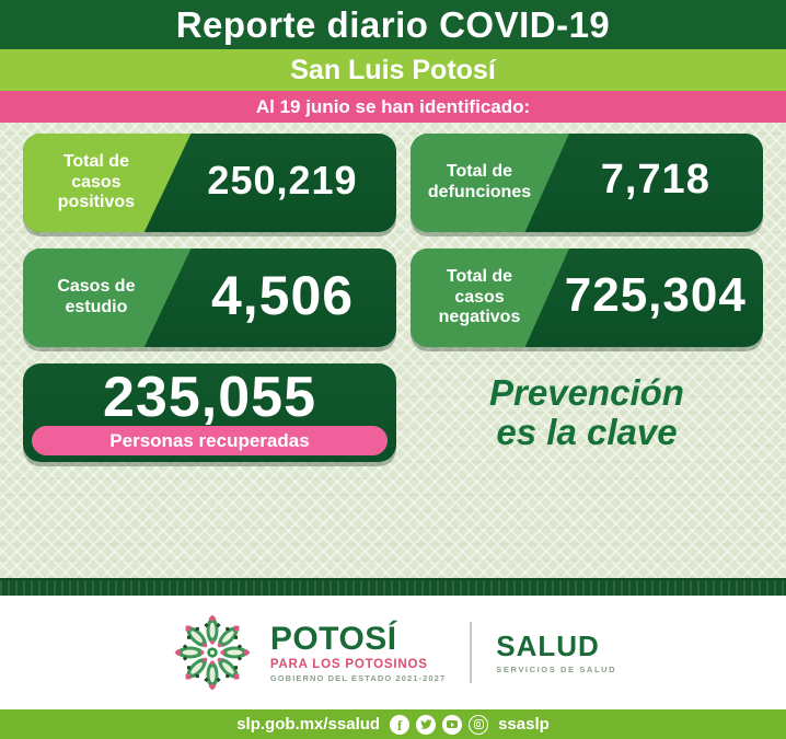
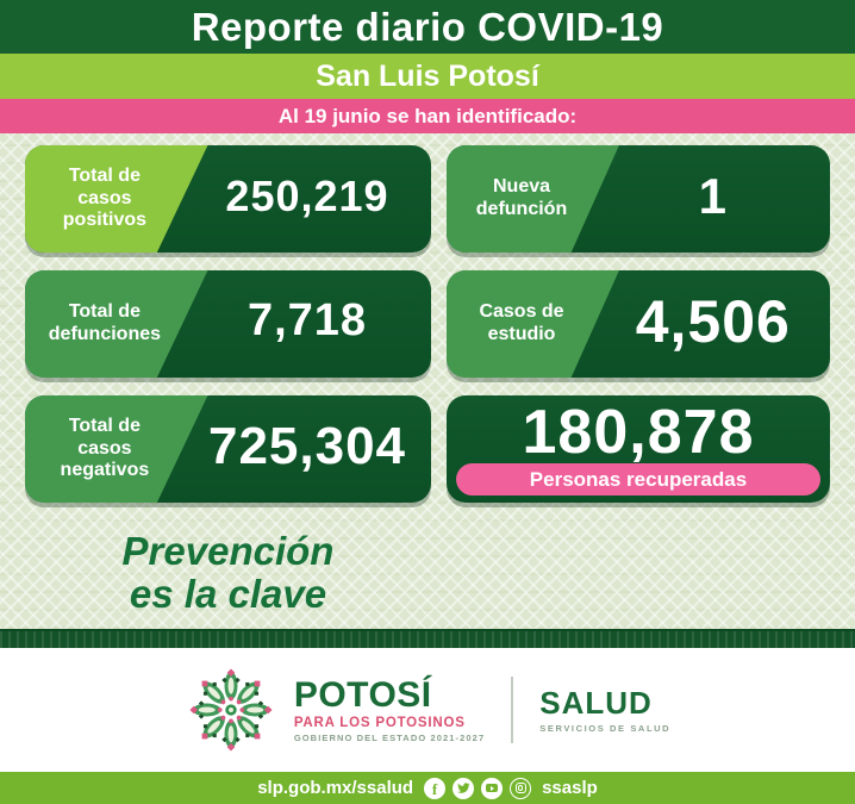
  Reporte diario COVID-19
  San Luis Potosí
  Al 19 junio se han identificado:
  Total de
  casos
  positivos
  250,219
+ Nueva
+ defunción
+ 1
  Total de
  defunciones
  7,718
  Casos de
  estudio
  4,506
  Total de
  casos
  negativos
  725,304
- 235,055
+ 180,878
  Personas recuperadas
  Prevención
  es la clave
  POTOSÍ
  PARA LOS POTOSINOS
  GOBIERNO DEL ESTADO 2021-2027
  SALUD
  SERVICIOS DE SALUD
  slp.gob.mx/ssalud
  f
  ssaslp
